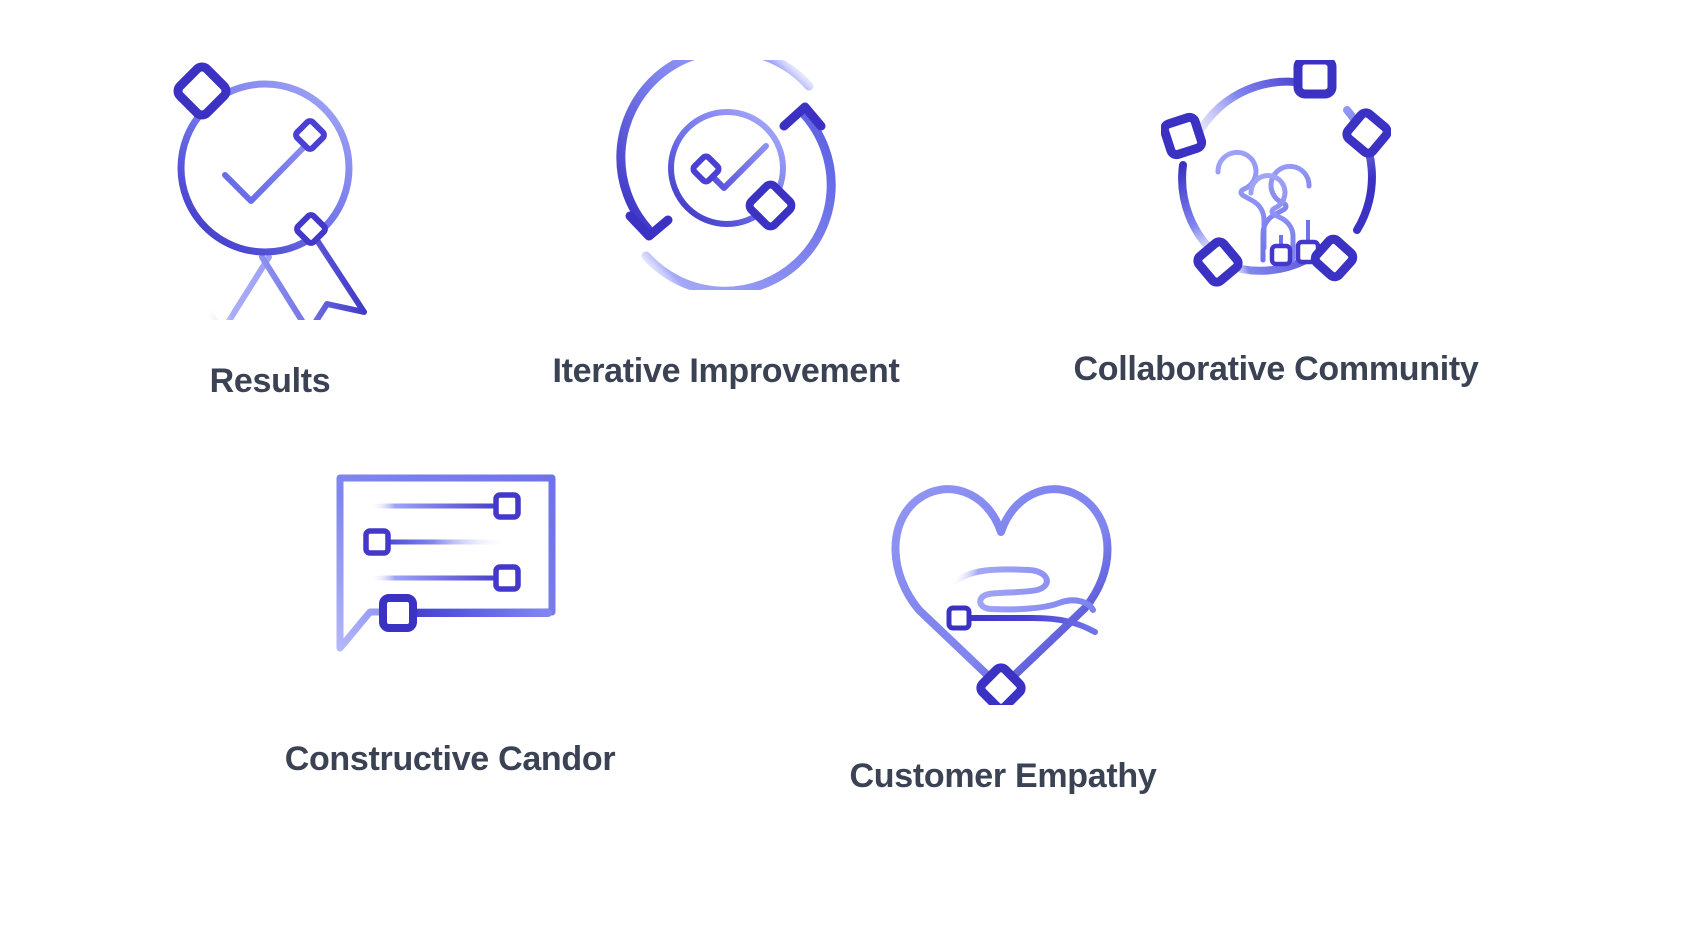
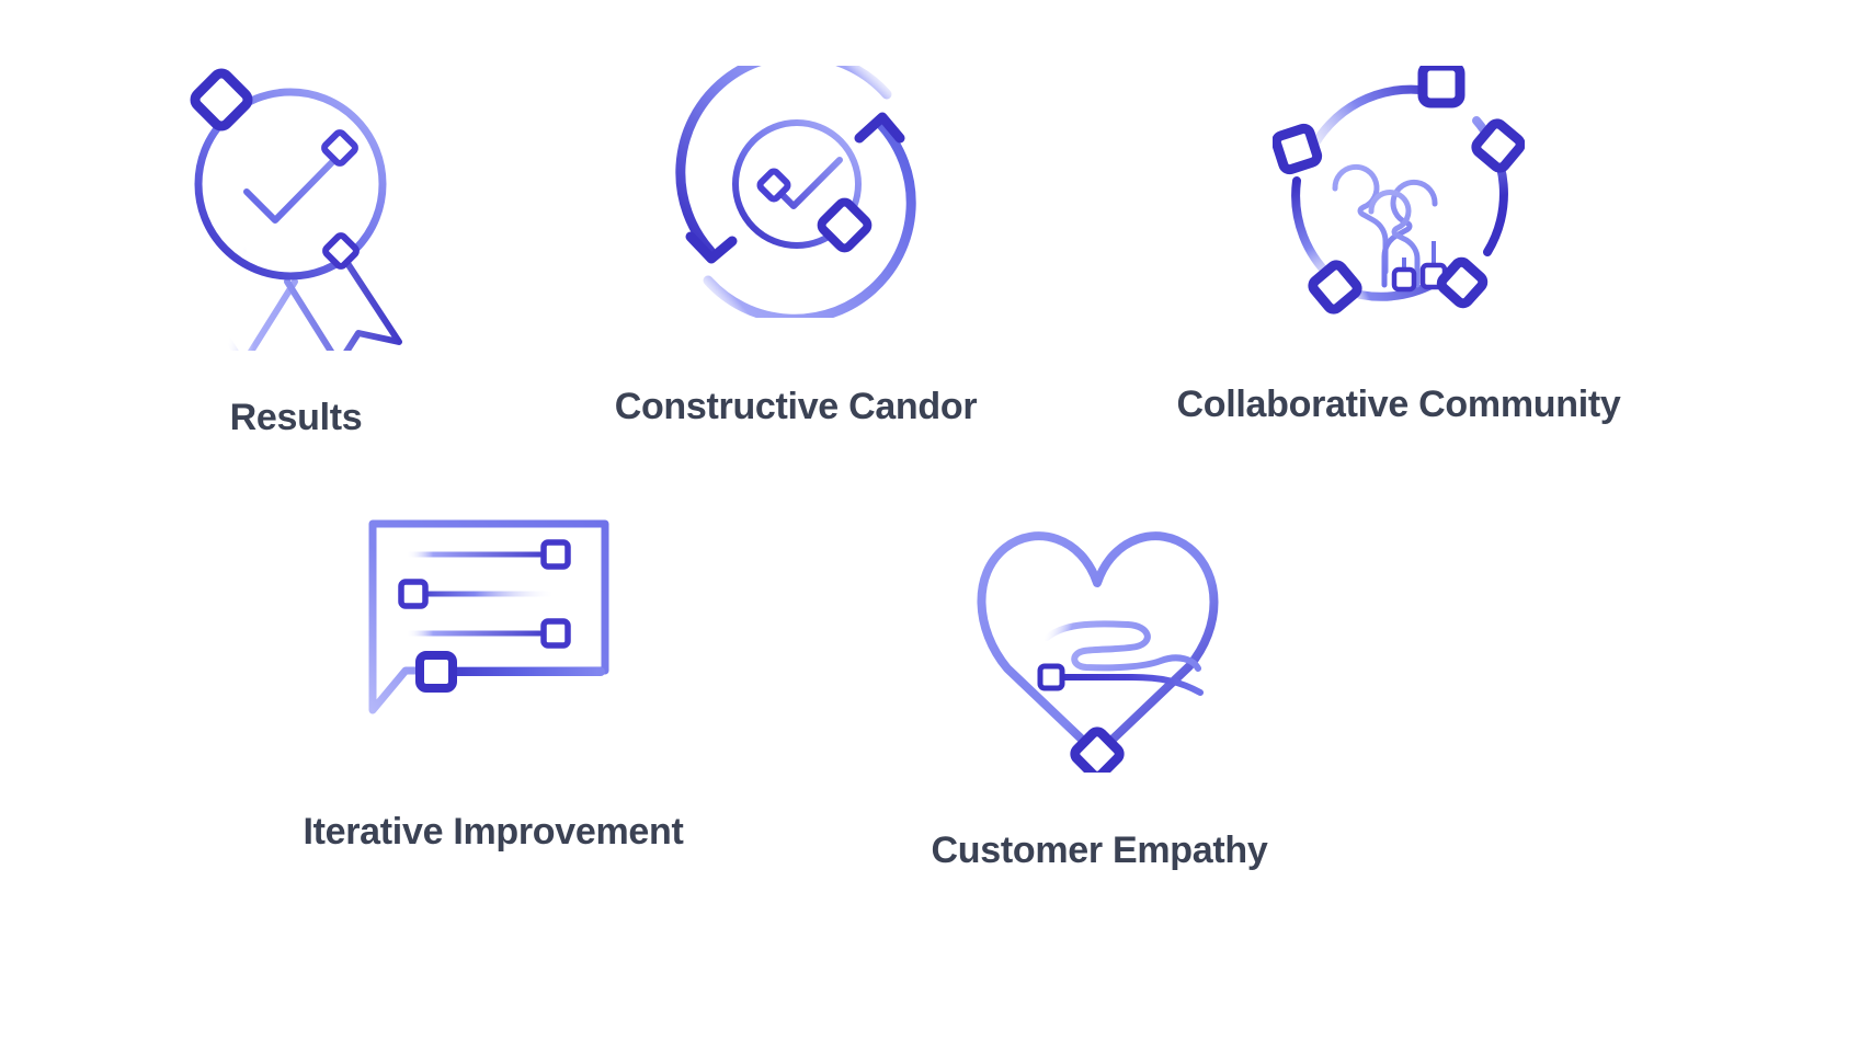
  Results
- Iterative Improvement
+ Constructive Candor
  Collaborative Community
- Constructive Candor
+ Iterative Improvement
  Customer Empathy
